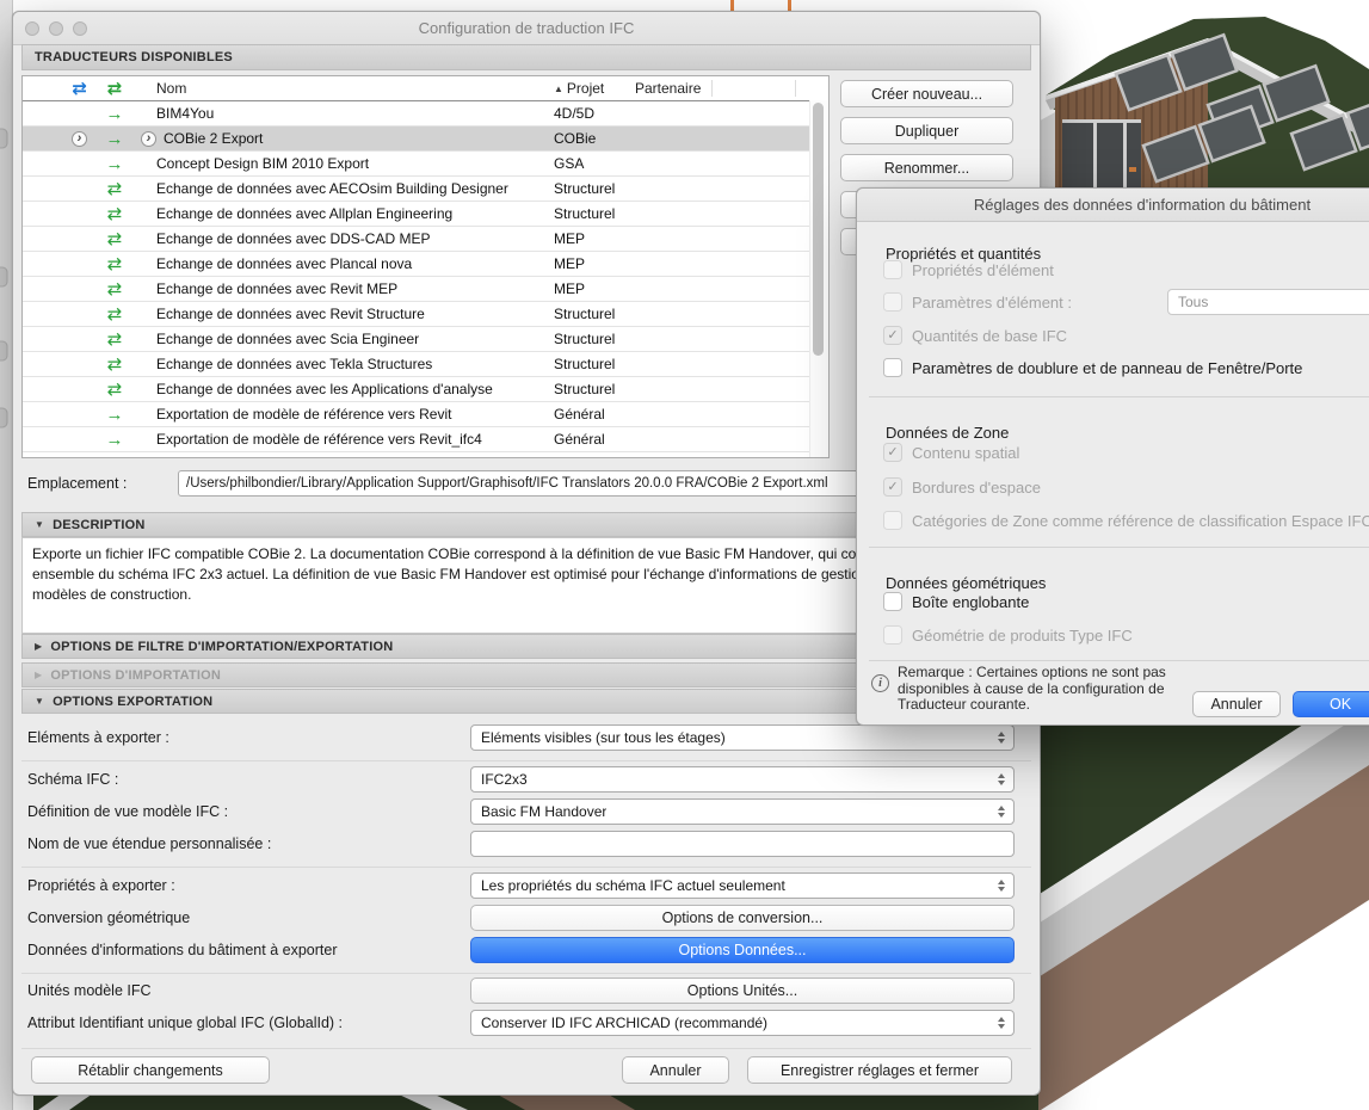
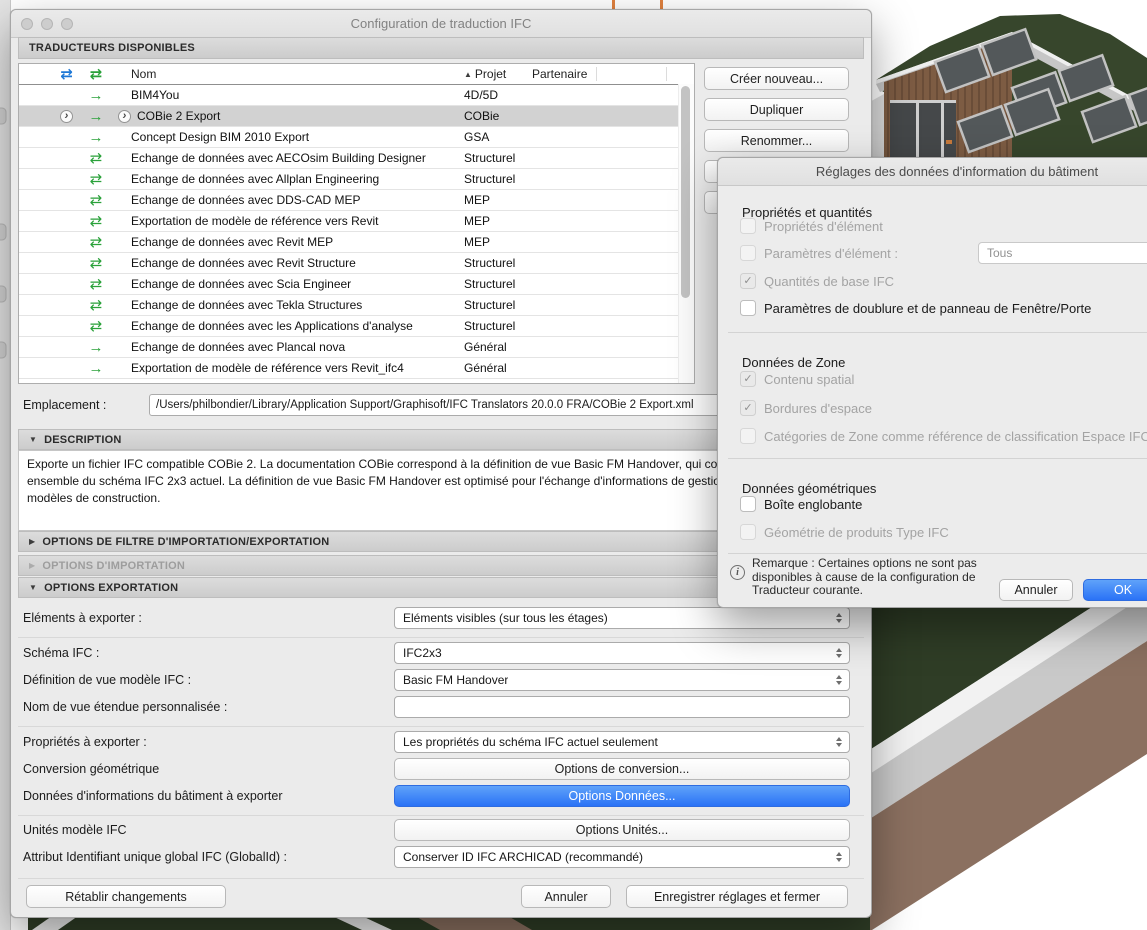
  Configuration de traduction IFC
  TRADUCTEURS DISPONIBLES
  ⇄
  ⇄
  Nom
  ▲
  Projet
  Partenaire
  →
  BIM4You
  4D/5D
  ›
  →
  ›
  COBie 2 Export
  COBie
  →
  Concept Design BIM 2010 Export
  GSA
  ⇄
  Echange de données avec AECOsim Building Designer
  Structurel
  ⇄
  Echange de données avec Allplan Engineering
  Structurel
  ⇄
  Echange de données avec DDS-CAD MEP
  MEP
  ⇄
- Echange de données avec Plancal nova
+ Exportation de modèle de référence vers Revit
  MEP
  ⇄
  Echange de données avec Revit MEP
  MEP
  ⇄
  Echange de données avec Revit Structure
  Structurel
  ⇄
  Echange de données avec Scia Engineer
  Structurel
  ⇄
  Echange de données avec Tekla Structures
  Structurel
  ⇄
  Echange de données avec les Applications d'analyse
  Structurel
  →
- Exportation de modèle de référence vers Revit
+ Echange de données avec Plancal nova
  Général
  →
  Exportation de modèle de référence vers Revit_ifc4
  Général
  Créer nouveau...
  Dupliquer
  Renommer...
  Emplacement :
  /Users/philbondier/Library/Application Support/Graphisoft/IFC Translators 20.0.0 FRA/COBie 2 Export.xml
  ▼
  DESCRIPTION
  Exporte un fichier IFC compatible COBie 2. La documentation COBie correspond à la définition de vue Basic FM Handover, qui co
  ensemble du schéma IFC 2x3 actuel. La définition de vue Basic FM Handover est optimisé pour l'échange d'informations de gesti
  modèles de construction.
  ▶
  OPTIONS DE FILTRE D'IMPORTATION/EXPORTATION
  ▶
  OPTIONS D'IMPORTATION
  ▼
  OPTIONS EXPORTATION
  Eléments à exporter :
  Eléments visibles (sur tous les étages)
  Schéma IFC :
  IFC2x3
  Définition de vue modèle IFC :
  Basic FM Handover
  Nom de vue étendue personnalisée :
  Propriétés à exporter :
  Les propriétés du schéma IFC actuel seulement
  Conversion géométrique
  Options de conversion...
  Données d'informations du bâtiment à exporter
  Options Données...
  Unités modèle IFC
  Options Unités...
  Attribut Identifiant unique global IFC (GlobalId) :
  Conserver ID IFC ARCHICAD (recommandé)
  Rétablir changements
  Annuler
  Enregistrer réglages et fermer
  Réglages des données d'information du bâtiment
  Propriétés et quantités
  Propriétés d'élément
  Paramètres d'élément :
  Tous
  ✓
  Quantités de base IFC
  Paramètres de doublure et de panneau de Fenêtre/Porte
  Données de Zone
  ✓
  Contenu spatial
  ✓
  Bordures d'espace
  Catégories de Zone comme référence de classification Espace IFC
  Données géométriques
  Boîte englobante
  Géométrie de produits Type IFC
  i
  Remarque : Certaines options ne sont pas disponibles à cause de la configuration de Traducteur courante.
  Annuler
  OK
